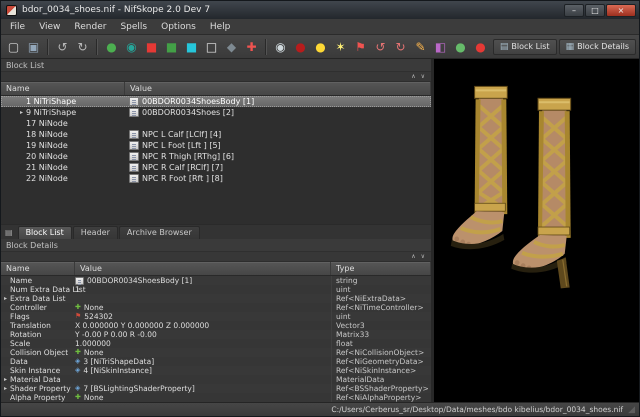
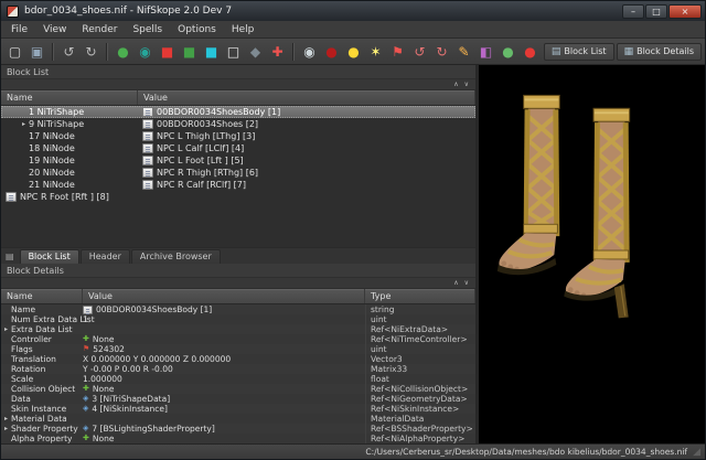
  bdor_0034_shoes.nif - NifSkope 2.0 Dev 7
  –
  □
  ×
  File
  View
  Render
  Spells
  Options
  Help
  ▢
  ▣
  ↺
  ↻
  ●
  ◉
  ■
  ■
  ■
  □
  ◆
  ✚
  ◉
  ●
  ●
  ✶
  ⚑
  ↺
  ↻
  ✎
  ◧
  ●
  ●
  ▤
  Block List
  ▦
  Block Details
  Block List
  Name
  Value
  1 NiTriShape
  00BDOR0034ShoesBody [1]
  9 NiTriShape
  00BDOR0034Shoes [2]
  17 NiNode
+ NPC L Thigh [LThg] [3]
  18 NiNode
  NPC L Calf [LClf] [4]
  19 NiNode
  NPC L Foot [Lft ] [5]
  20 NiNode
  NPC R Thigh [RThg] [6]
  21 NiNode
  NPC R Calf [RClf] [7]
- 22 NiNode
  NPC R Foot [Rft ] [8]
  ▤
  Block List
  Header
  Archive Browser
  Block Details
  Name
  Value
  Type
  Name
  00BDOR0034ShoesBody [1]
  string
  Num Extra Data List
  1
  uint
  Extra Data List
  Ref<NiExtraData>
  Controller
  ✚
  None
  Ref<NiTimeController>
  Flags
  ⚑
  524302
  uint
  Translation
  X 0.000000 Y 0.000000 Z 0.000000
  Vector3
  Rotation
  Y -0.00 P 0.00 R -0.00
  Matrix33
  Scale
  1.000000
  float
  Collision Object
  ✚
  None
  Ref<NiCollisionObject>
  Data
  ◈
  3 [NiTriShapeData]
  Ref<NiGeometryData>
  Skin Instance
  ◈
  4 [NiSkinInstance]
  Ref<NiSkinInstance>
  Material Data
  MaterialData
  Shader Property
  ◈
  7 [BSLightingShaderProperty]
  Ref<BSShaderProperty>
  Alpha Property
  ✚
  None
  Ref<NiAlphaProperty>
  C:/Users/Cerberus_sr/Desktop/Data/meshes/bdo kibelius/bdor_0034_shoes.nif
  ◢
